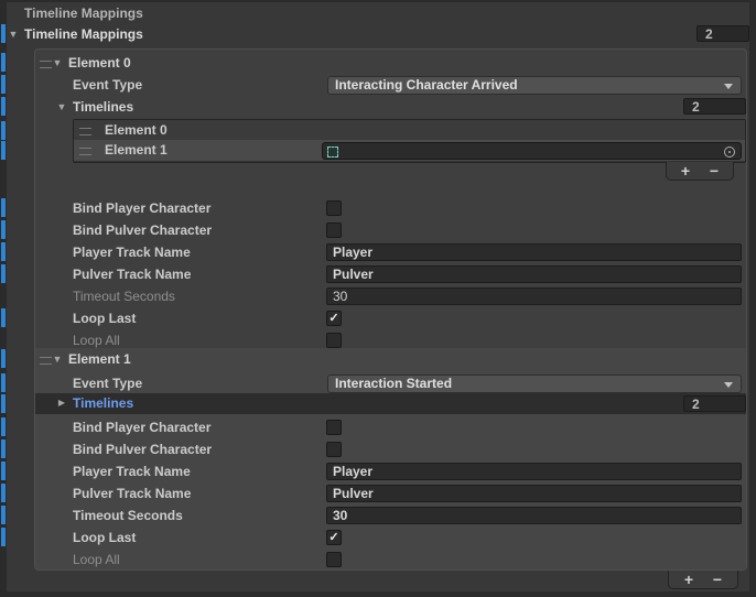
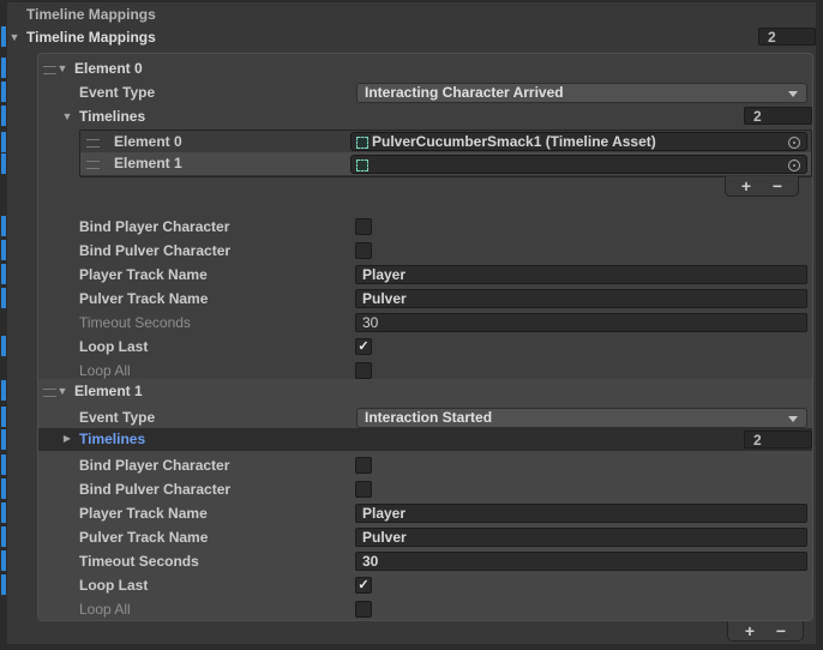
  Timeline Mappings
  ▼
  Timeline Mappings
  2
  ▼
  Element 0
  Event Type
  Interacting Character Arrived
  ▼
  Timelines
  2
  Element 0
+ PulverCucumberSmack1 (Timeline Asset)
  Element 1
  + −
  Bind Player Character
  Bind Pulver Character
  Player Track Name
  Player
  Pulver Track Name
  Pulver
  Timeout Seconds
  30
  Loop Last
  ✓
  Loop All
  ▼
  Element 1
  Event Type
  Interaction Started
  ▶
  Timelines
  2
  Bind Player Character
  Bind Pulver Character
  Player Track Name
  Player
  Pulver Track Name
  Pulver
  Timeout Seconds
  30
  Loop Last
  ✓
  Loop All
  + −
